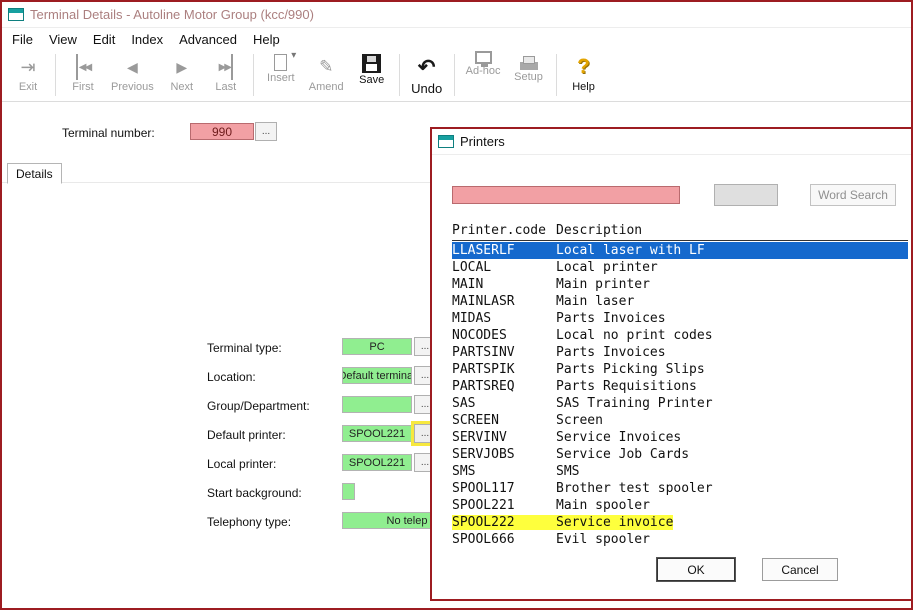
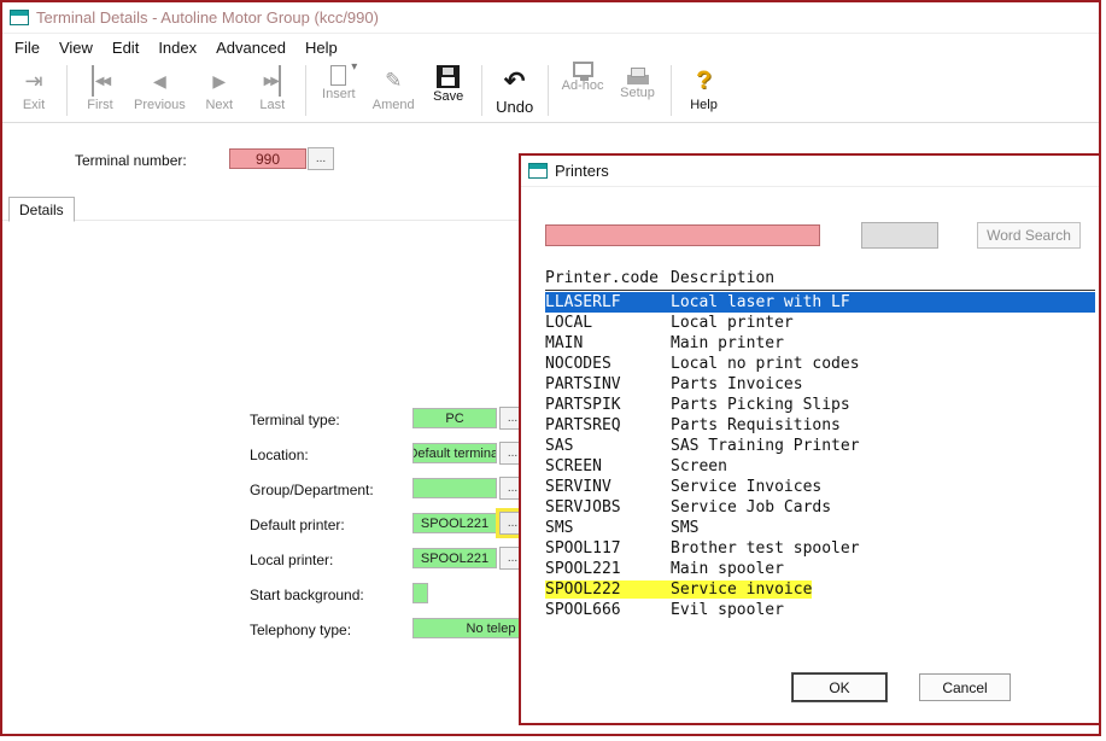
  Terminal Details - Autoline Motor Group (kcc/990)
  File
  View
  Edit
  Index
  Advanced
  Help
  Exit
  First
  Previous
  Next
  Last
  Insert
  Amend
  Save
  Undo
  Ad-hoc
  Setup
  Help
  Terminal number:
  990
  ...
  Details
  Terminal type:
  PC
  ...
  Location:
  Default termina
  ...
  Group/Department:
  ...
  Default printer:
  SPOOL221
  ...
  Local printer:
  SPOOL221
  ...
  Start background:
  Telephony type:
  No telep
  Printers
  Word Search
  Printer.code Description
  LLASERLF Local laser with LF
  LOCAL Local printer
  MAIN Main printer
- MAINLASR Main laser
- MIDAS Parts Invoices
  NOCODES Local no print codes
  PARTSINV Parts Invoices
  PARTSPIK Parts Picking Slips
  PARTSREQ Parts Requisitions
  SAS SAS Training Printer
  SCREEN Screen
  SERVINV Service Invoices
  SERVJOBS Service Job Cards
  SMS SMS
  SPOOL117 Brother test spooler
  SPOOL221 Main spooler
  SPOOL222 Service invoice
  SPOOL666 Evil spooler
  OK
  Cancel
